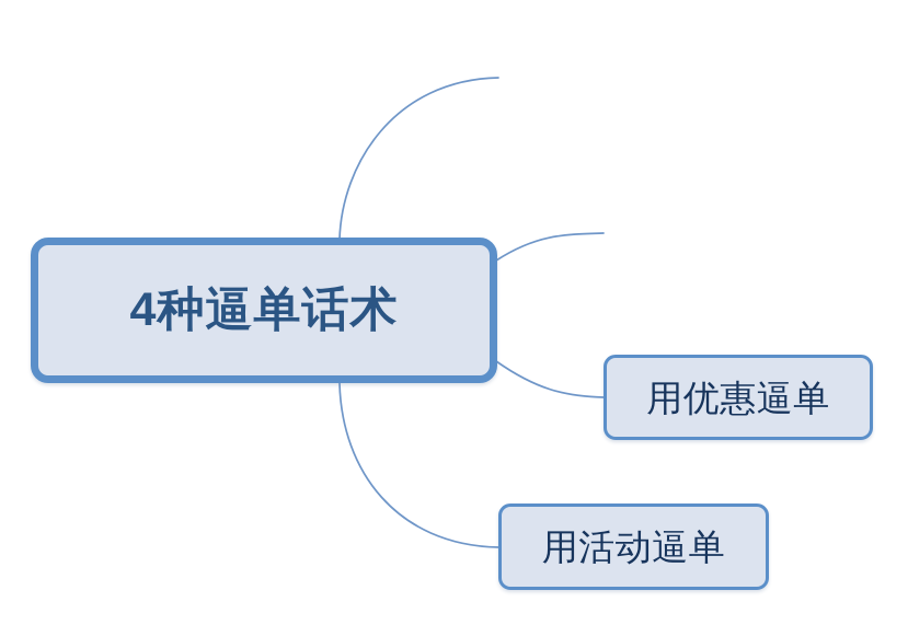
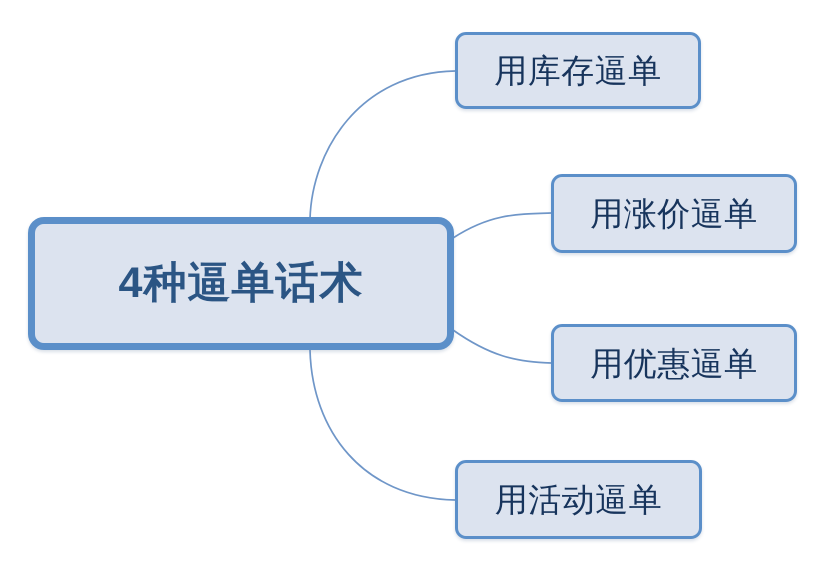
  4种逼单话术
+ 用库存逼单
+ 用涨价逼单
  用优惠逼单
  用活动逼单
